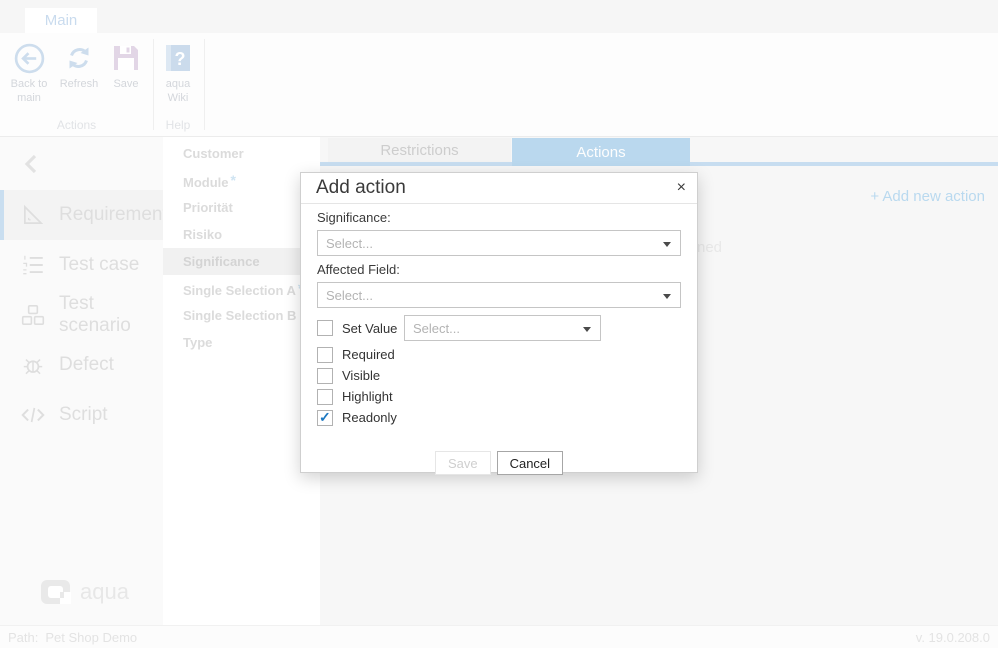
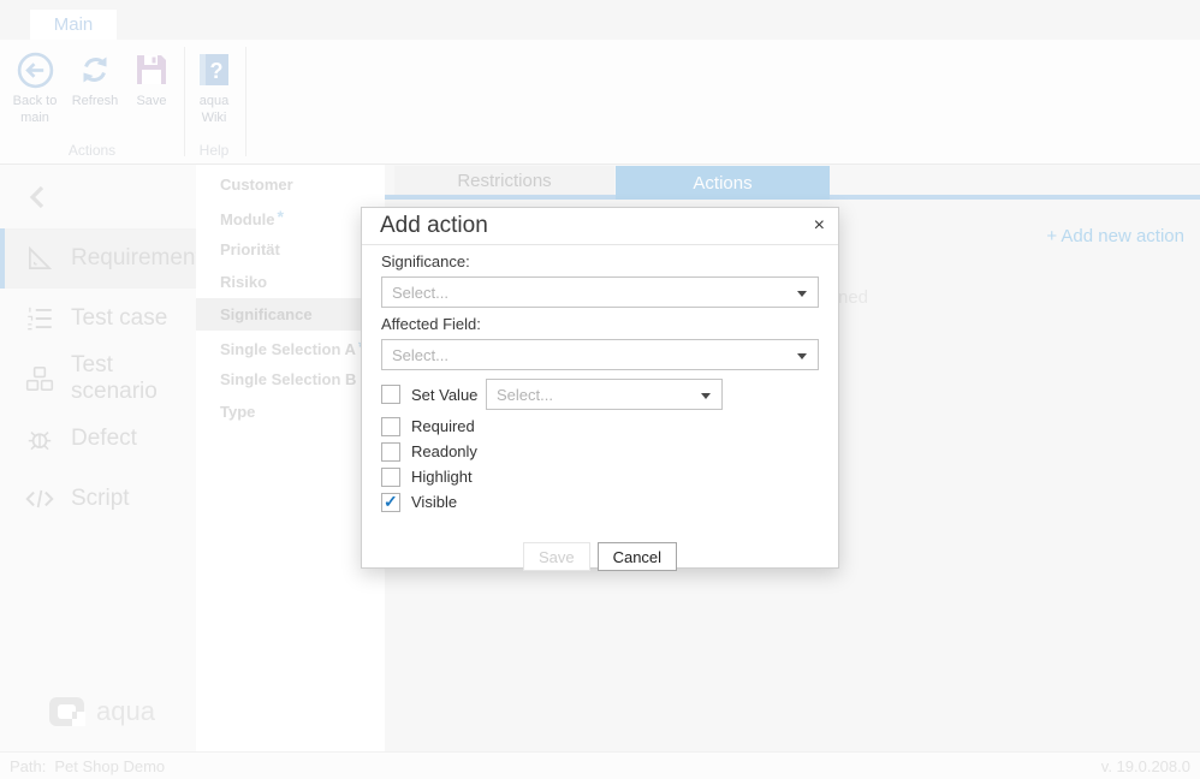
  Main
  Back to main
  Refresh
  Save
  ?
  aqua Wiki
  Actions
  Help
  Test case
  Test scenario
  Defect
  Script
  Customer
  Module *
  Priorität
  Risiko
  Significance
  Single Selection A
  Single Selection B
  Type
  Restrictions
  Actions
  + Add new action
  ned
  Path: Pet Shop Demo
  v. 19.0.208.0
  Add action
  ×
  Significance:
  Select...
  Affected Field:
  Select...
  Set Value
  Select...
  Required
- Visible
+ Readonly
  Highlight
  ✓
- Readonly
+ Visible
  Save
  Cancel
